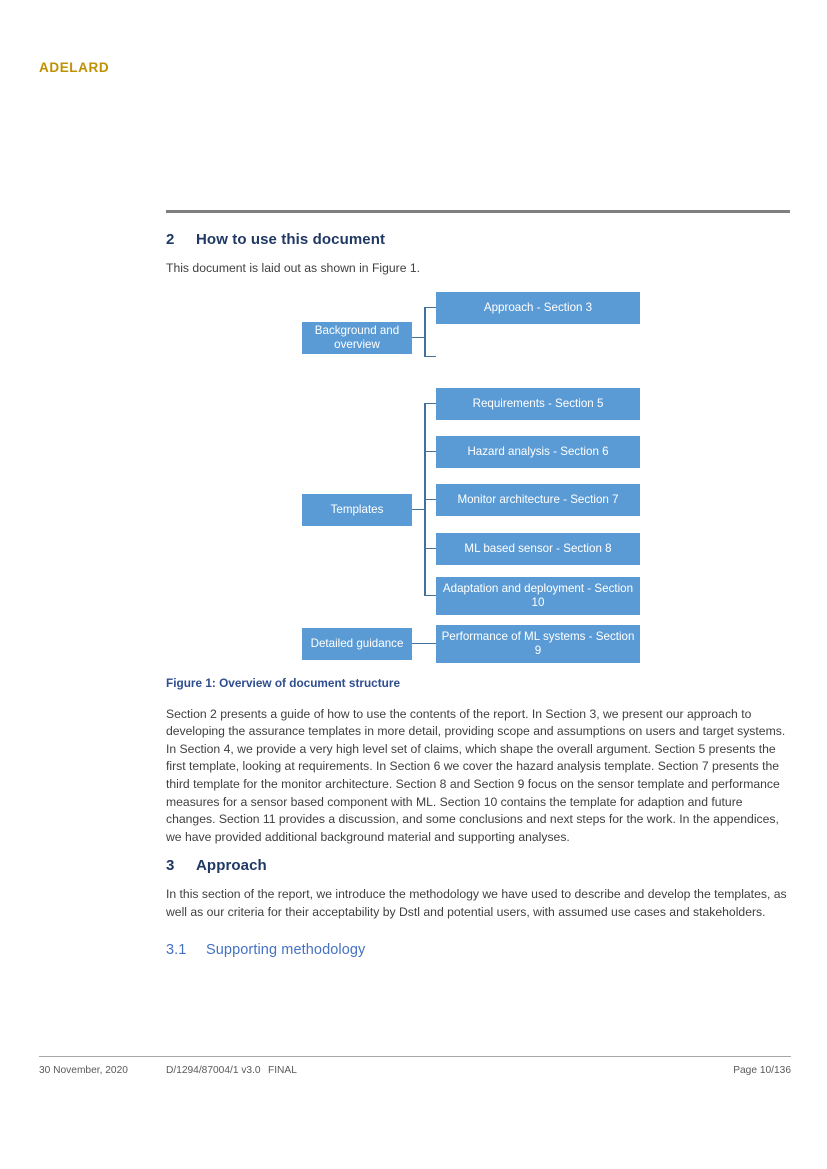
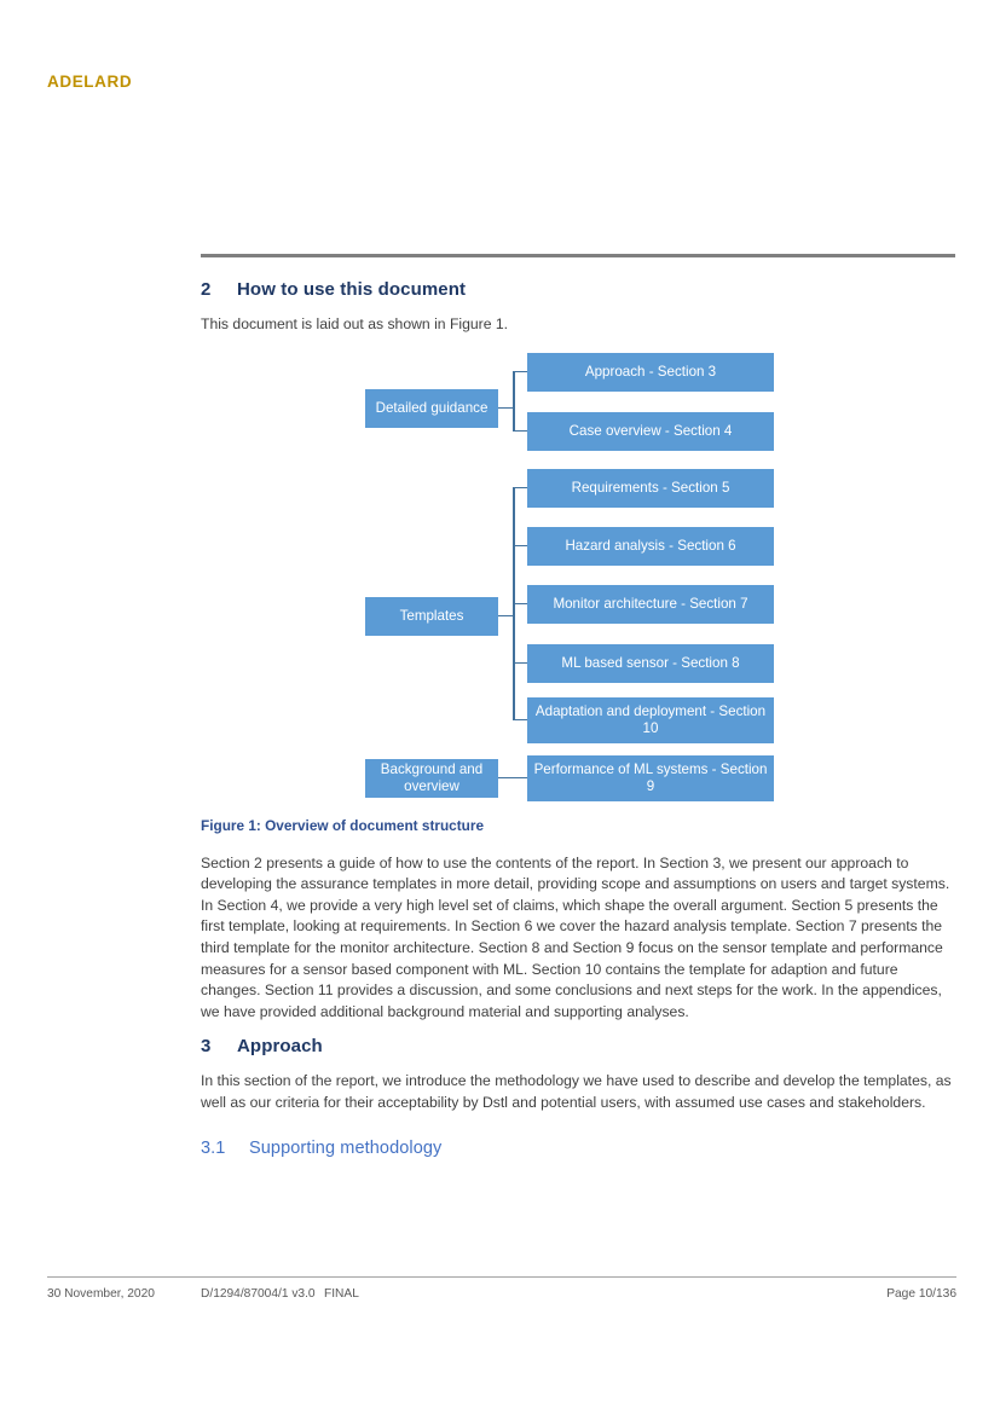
  ADELARD
  2 How to use this document
  This document is laid out as shown in Figure 1.
- Background and overview
+ Detailed guidance
  Approach - Section 3
+ Case overview - Section 4
  Templates
  Requirements - Section 5
  Hazard analysis - Section 6
  Monitor architecture - Section 7
  ML based sensor - Section 8
  Adaptation and deployment - Section 10
- Detailed guidance
+ Background and overview
  Performance of ML systems - Section 9
  Figure 1: Overview of document structure
  Section 2 presents a guide of how to use the contents of the report. In Section 3, we present our approach to developing the assurance templates in more detail, providing scope and assumptions on users and target systems. In Section 4, we provide a very high level set of claims, which shape the overall argument. Section 5 presents the first template, looking at requirements. In Section 6 we cover the hazard analysis template. Section 7 presents the third template for the monitor architecture. Section 8 and Section 9 focus on the sensor template and performance measures for a sensor based component with ML. Section 10 contains the template for adaption and future changes. Section 11 provides a discussion, and some conclusions and next steps for the work. In the appendices, we have provided additional background material and supporting analyses.
  3 Approach
  In this section of the report, we introduce the methodology we have used to describe and develop the templates, as well as our criteria for their acceptability by Dstl and potential users, with assumed use cases and stakeholders.
  3.1 Supporting methodology
  30 November, 2020
  D/1294/87004/1 v3.0
  FINAL
  Page 10/136
